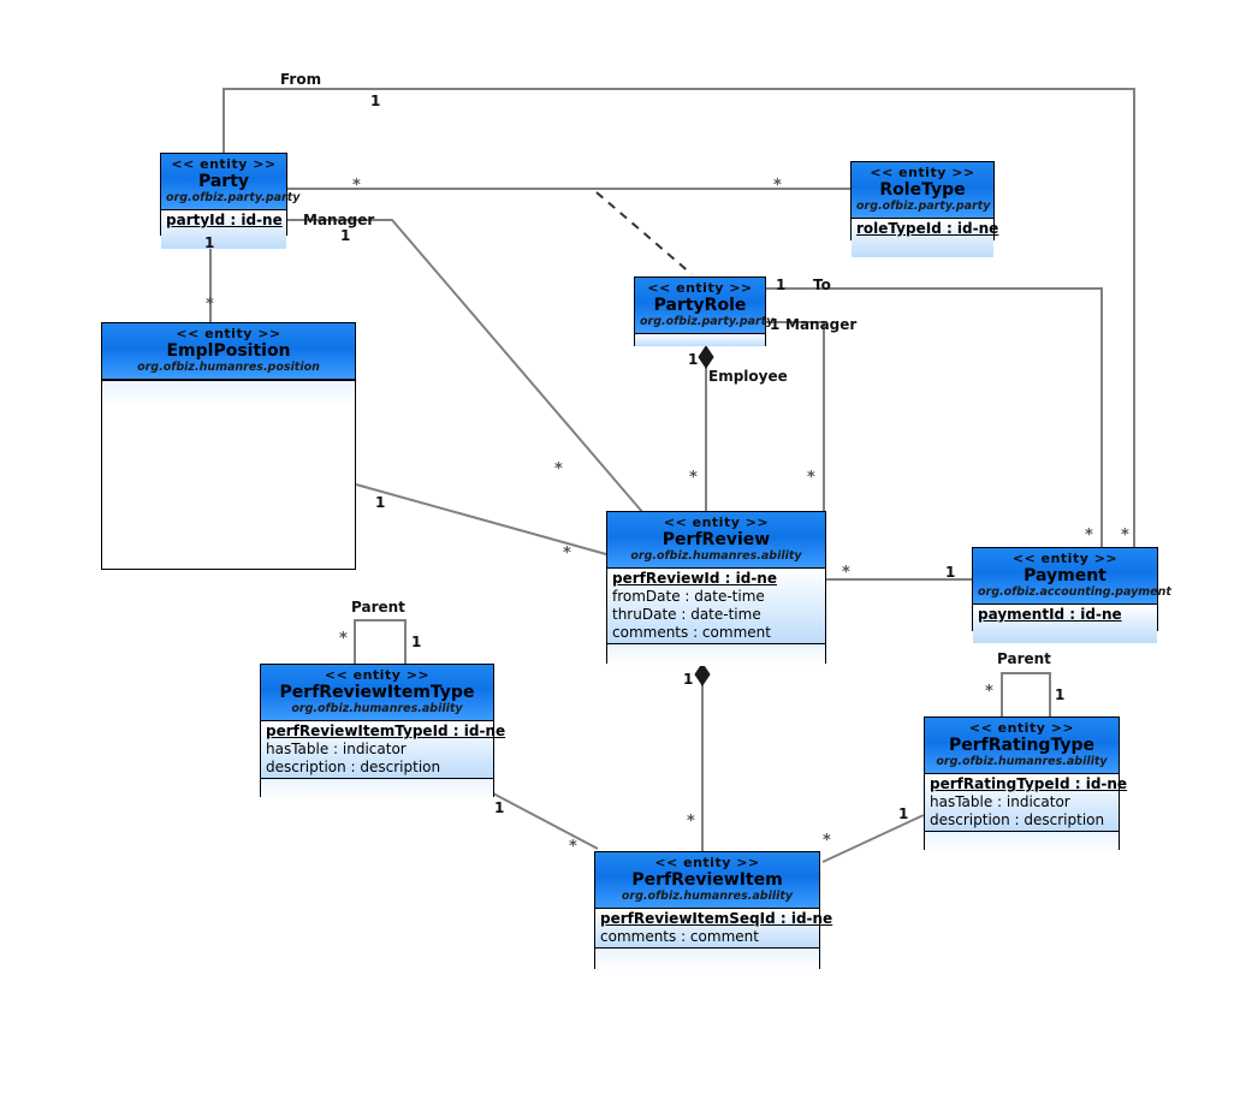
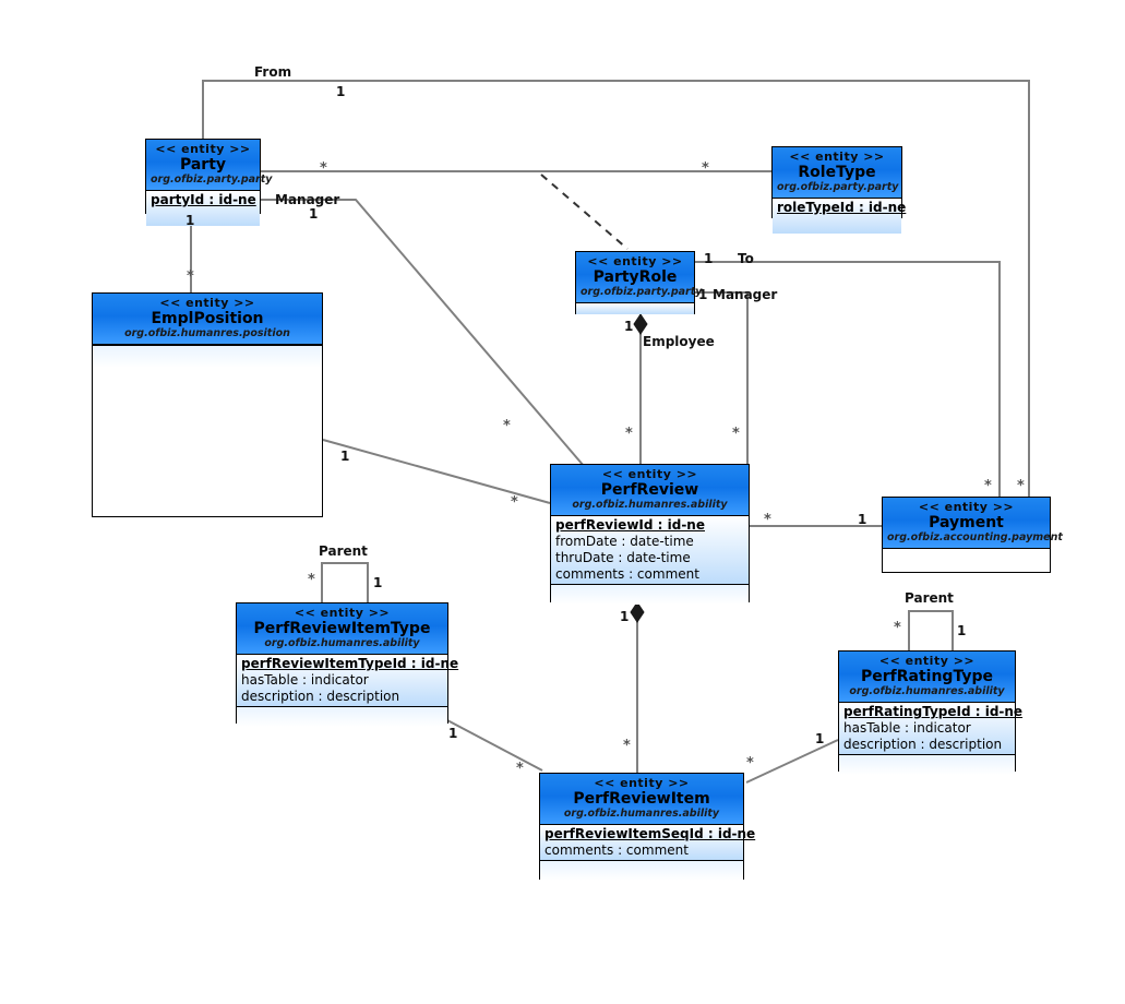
  << entity >>
  Party
  org.ofbiz.party.party
  partyId : id-ne
  << entity >>
  RoleType
  org.ofbiz.party.party
  roleTypeId : id-ne
  << entity >>
  PartyRole
  org.ofbiz.party.part
  << entity >>
  EmplPosition
  org.ofbiz.humanres.position
  << entity >>
  PerfReview
  org.ofbiz.humanres.ability
  perfReviewId : id-ne
  fromDate : date-time
  thruDate : date-time
  comments : comment
  << entity >>
  Payment
  org.ofbiz.accounting.payment
- paymentId : id-ne
  << entity >>
  PerfReviewItemType
  org.ofbiz.humanres.ability
  perfReviewItemTypeId : id-ne
  hasTable : indicator
  description : description
  << entity >>
  PerfRatingType
  org.ofbiz.humanres.ability
  perfRatingTypeId : id-ne
  hasTable : indicator
  description : description
  << entity >>
  PerfReviewItem
  org.ofbiz.humanres.ability
  perfReviewItemSeqId : id-ne
  comments : comment
  From
  Manager
  To
  Manager
  Employee
  Parent
  Parent
  1
  *
  *
  1
  1
  *
  1
  1
  1
  *
  *
  *
  *
  1
  *
  1
  *
  *
  *
  1
  *
  1
  1
  *
  1
  *
  1
  *
